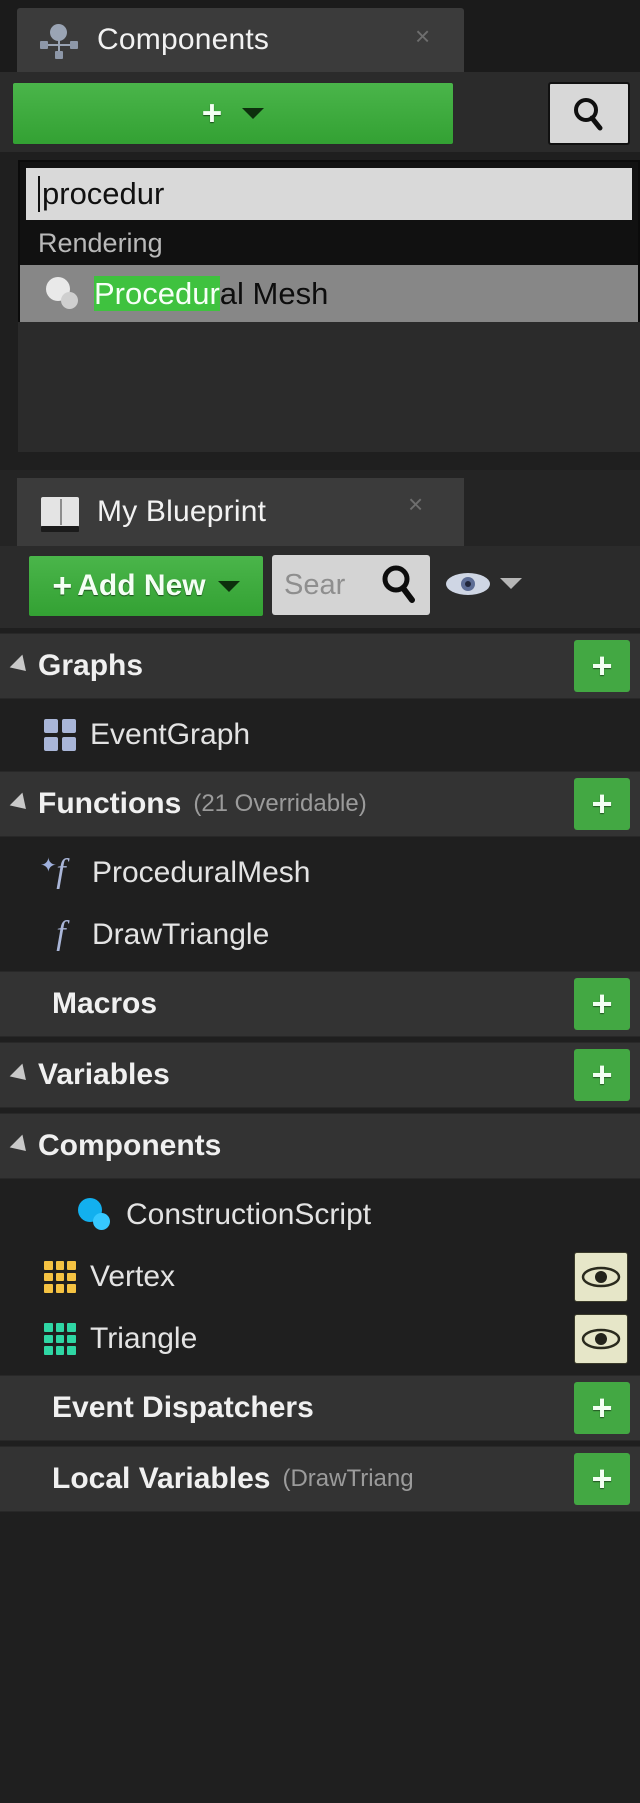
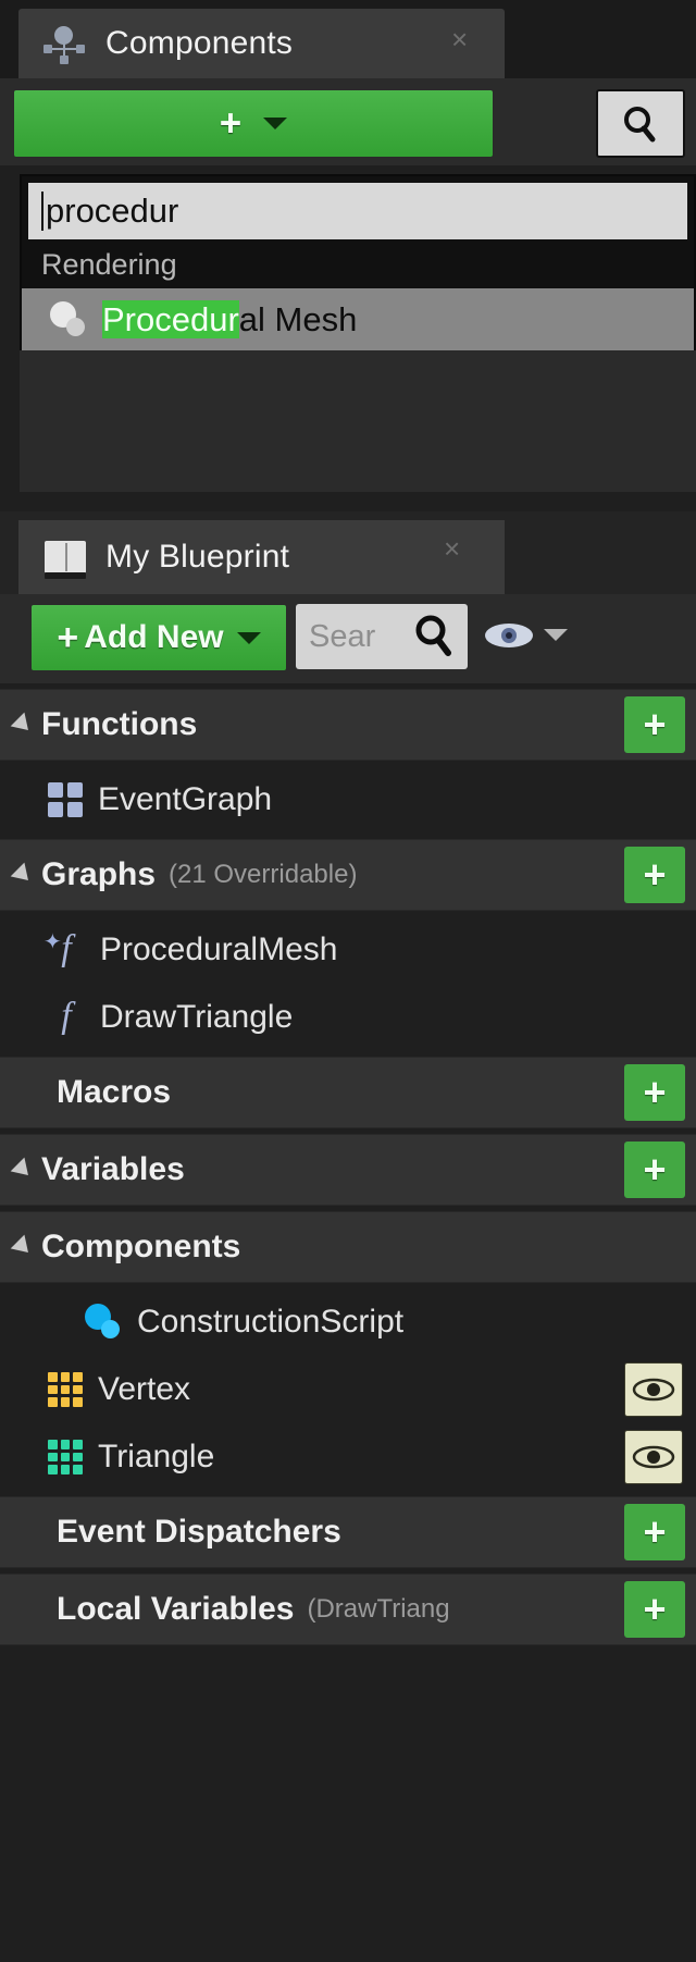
  Components
  ×
  +
  procedur
  Rendering
  Procedural Mesh
  My Blueprint
  ×
  +
  Add New
  Sear
- Graphs
+ Functions
  +
  EventGraph
- Functions
+ Graphs
  (21 Overridable)
  +
  ✦
  f
  ProceduralMesh
  f
  DrawTriangle
  Macros
  +
  Variables
  +
  Components
  ConstructionScript
  Vertex
  Triangle
  Event Dispatchers
  +
  Local Variables
  (DrawTriang
  +
